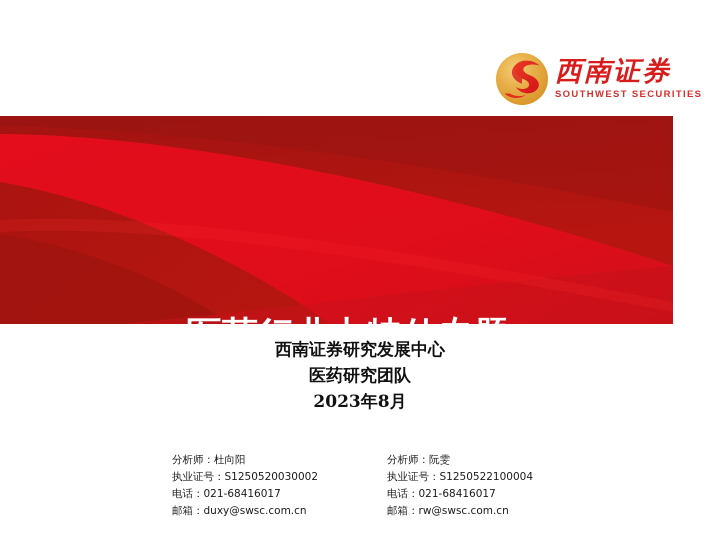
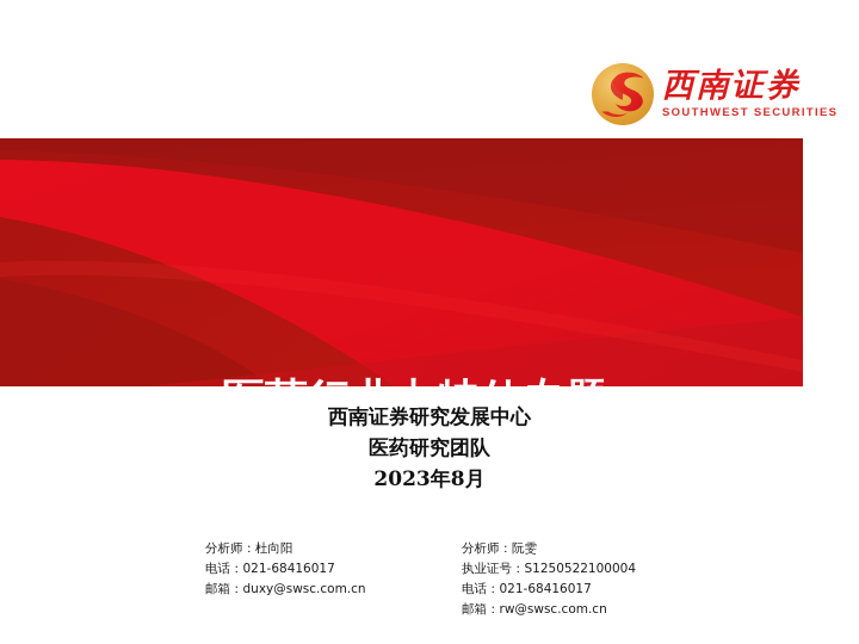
  西南证券
  SOUTHWEST SECURITIES
  西南证券研究发展中心
  医药研究团队
  2023年8月
  分析师：杜向阳
- 执业证号：S1250520030002
  电话：021-68416017
  邮箱：duxy@swsc.com.cn
  分析师：阮雯
  执业证号：S1250522100004
  电话：021-68416017
  邮箱：rw@swsc.com.cn
